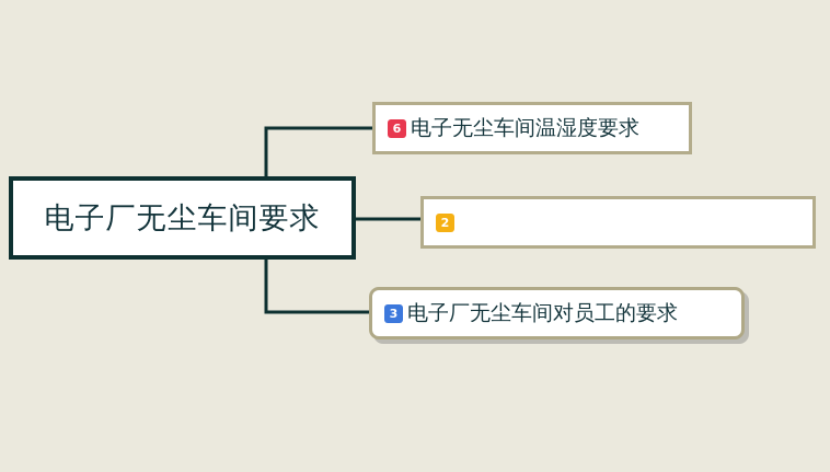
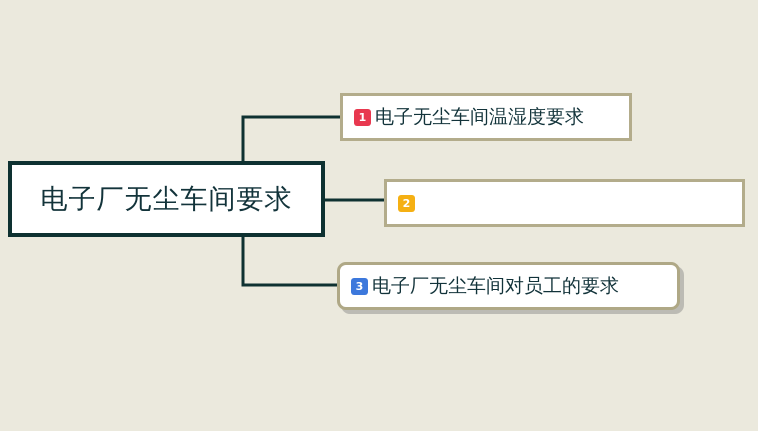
  电子厂无尘车间要求
- 6
+ 1
  电子无尘车间温湿度要求
  2
  3
  电子厂无尘车间对员工的要求
